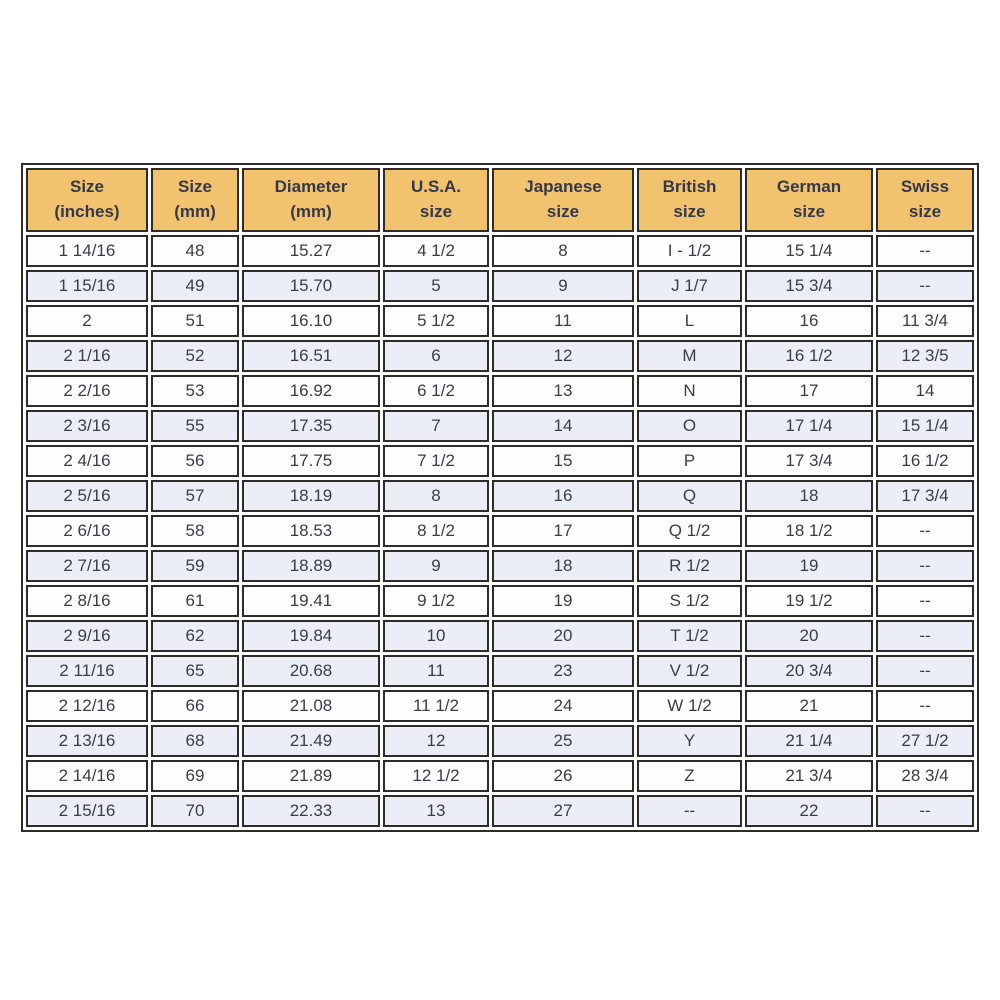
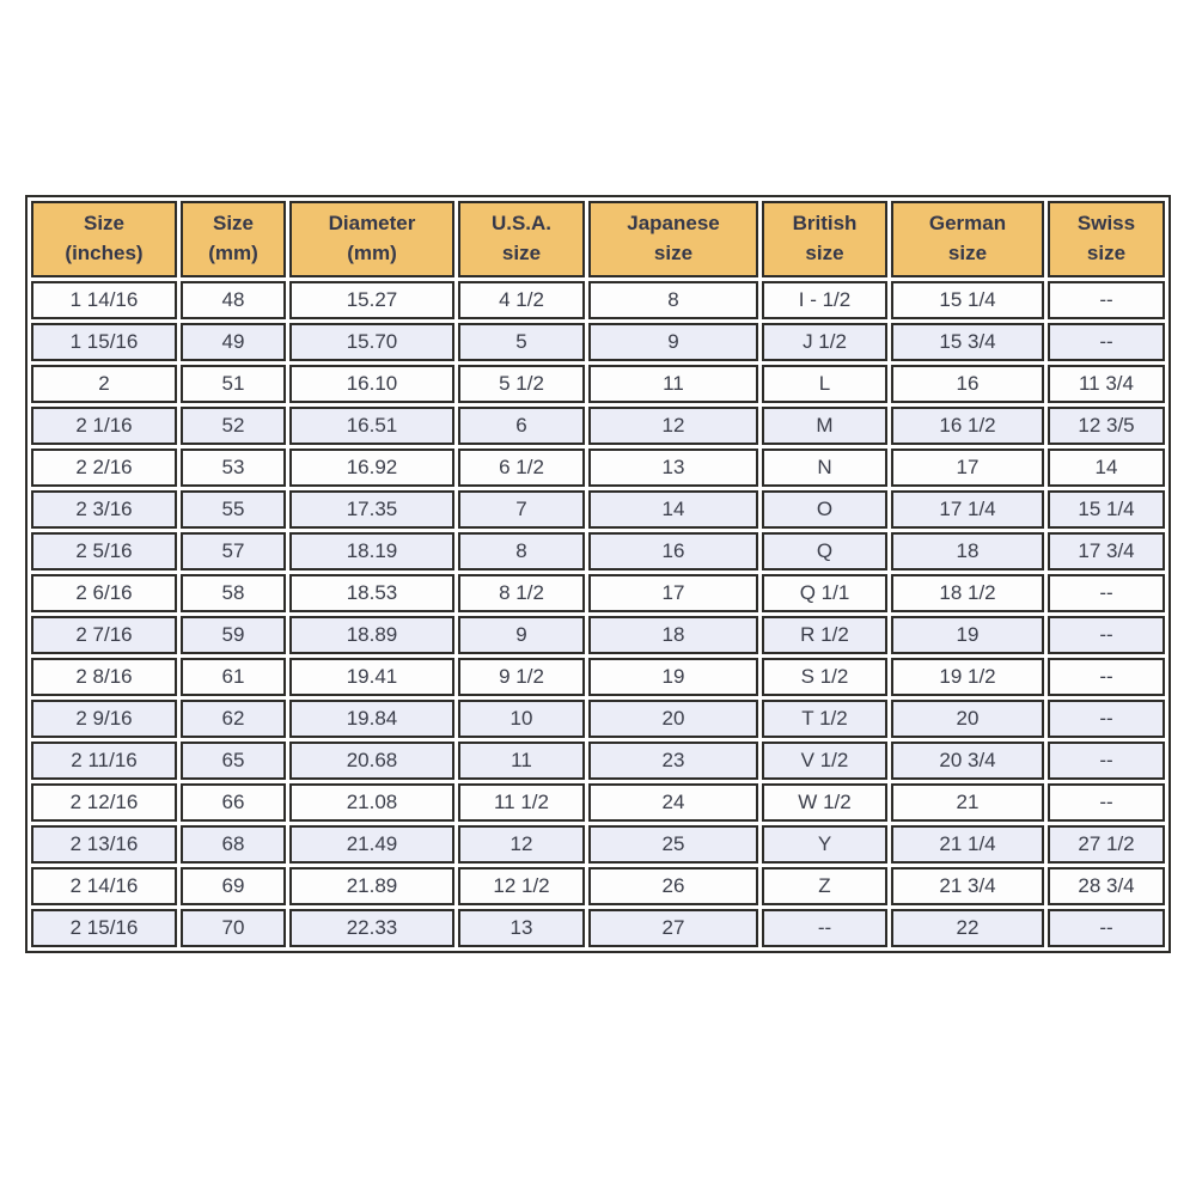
  Size (inches)	Size (mm)	Diameter (mm)	U.S.A. size	Japanese size	British size	German size	Swiss size
  1 14/16	48	15.27	4 1/2	8	I - 1/2	15 1/4	--
- 1 15/16	49	15.70	5	9	J 1/7	15 3/4	--
+ 1 15/16	49	15.70	5	9	J 1/2	15 3/4	--
  2	51	16.10	5 1/2	11	L	16	11 3/4
  2 1/16	52	16.51	6	12	M	16 1/2	12 3/5
  2 2/16	53	16.92	6 1/2	13	N	17	14
  2 3/16	55	17.35	7	14	O	17 1/4	15 1/4
- 2 4/16	56	17.75	7 1/2	15	P	17 3/4	16 1/2
  2 5/16	57	18.19	8	16	Q	18	17 3/4
- 2 6/16	58	18.53	8 1/2	17	Q 1/2	18 1/2	--
+ 2 6/16	58	18.53	8 1/2	17	Q 1/1	18 1/2	--
  2 7/16	59	18.89	9	18	R 1/2	19	--
  2 8/16	61	19.41	9 1/2	19	S 1/2	19 1/2	--
  2 9/16	62	19.84	10	20	T 1/2	20	--
  2 11/16	65	20.68	11	23	V 1/2	20 3/4	--
  2 12/16	66	21.08	11 1/2	24	W 1/2	21	--
  2 13/16	68	21.49	12	25	Y	21 1/4	27 1/2
  2 14/16	69	21.89	12 1/2	26	Z	21 3/4	28 3/4
  2 15/16	70	22.33	13	27	--	22	--
